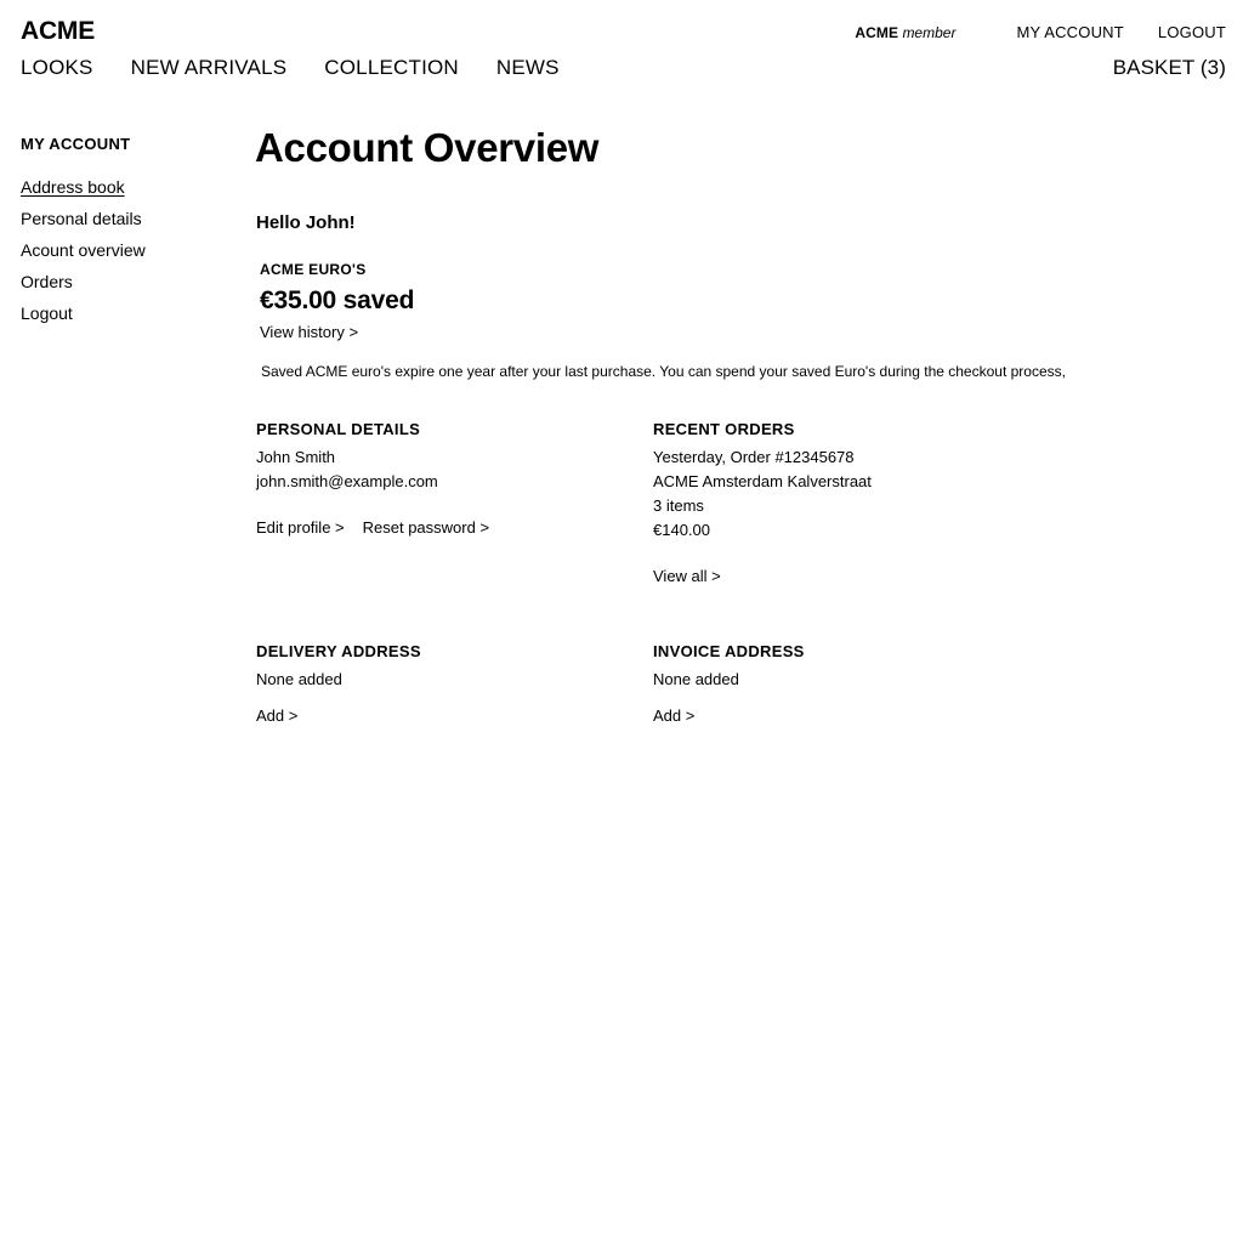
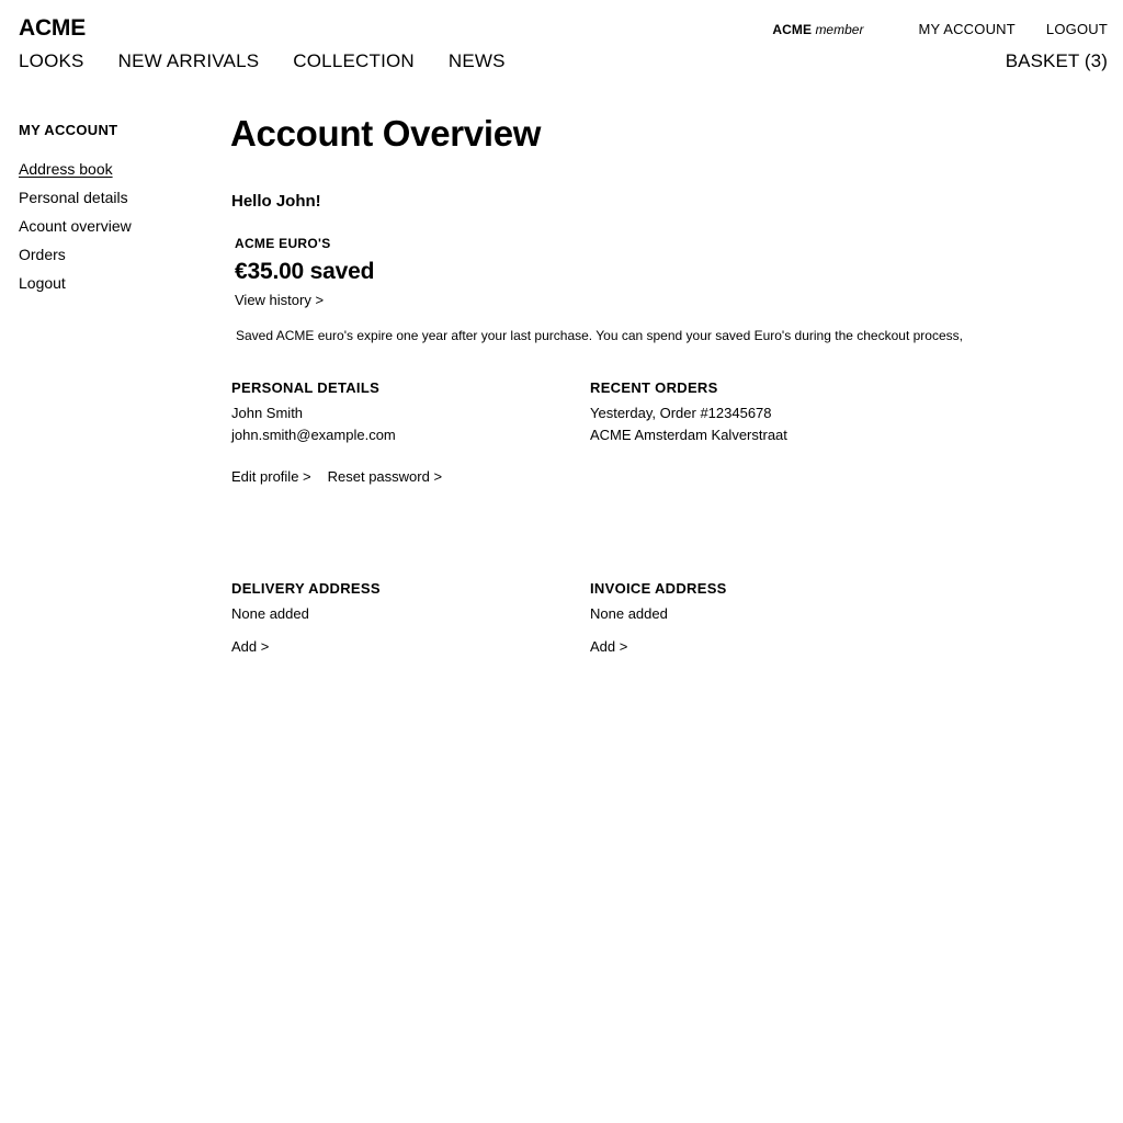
  ACME
  ACME member
  MY ACCOUNT
  LOGOUT
  BASKET (3)
  LOOKS
  NEW ARRIVALS
  COLLECTION
  NEWS
  MY ACCOUNT
  Address book
  Personal details
  Acount overview
  Orders
  Logout
  Account Overview
  Hello John!
  ACME EURO'S
  €35.00 saved
  View history >
  Saved ACME euro's expire one year after your last purchase. You can spend your saved Euro's during the checkout process,
  PERSONAL DETAILS
  John Smith
  john.smith@example.com
  Edit profile >
  Reset password >
  RECENT ORDERS
  Yesterday, Order #12345678
  ACME Amsterdam Kalverstraat
- 3 items
- €140.00
- View all >
  DELIVERY ADDRESS
  None added
  Add >
  INVOICE ADDRESS
  None added
  Add >
